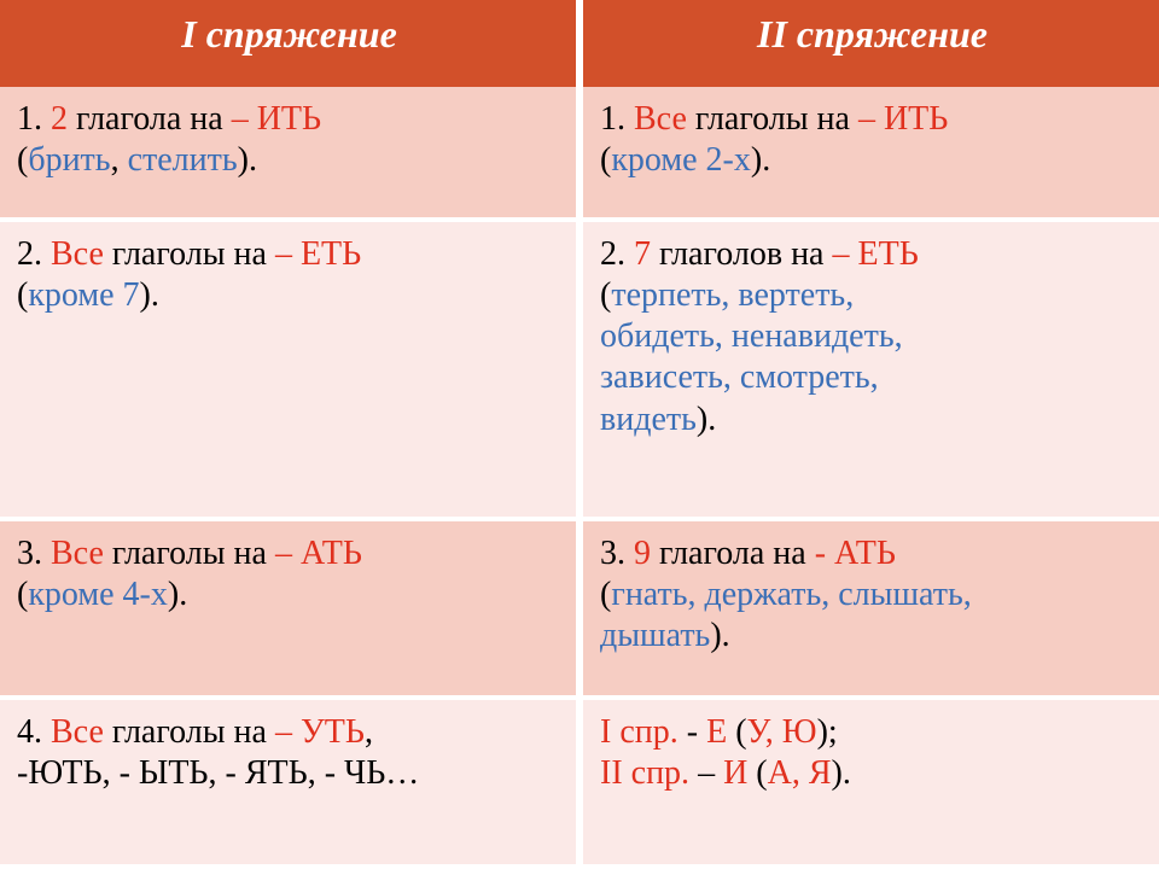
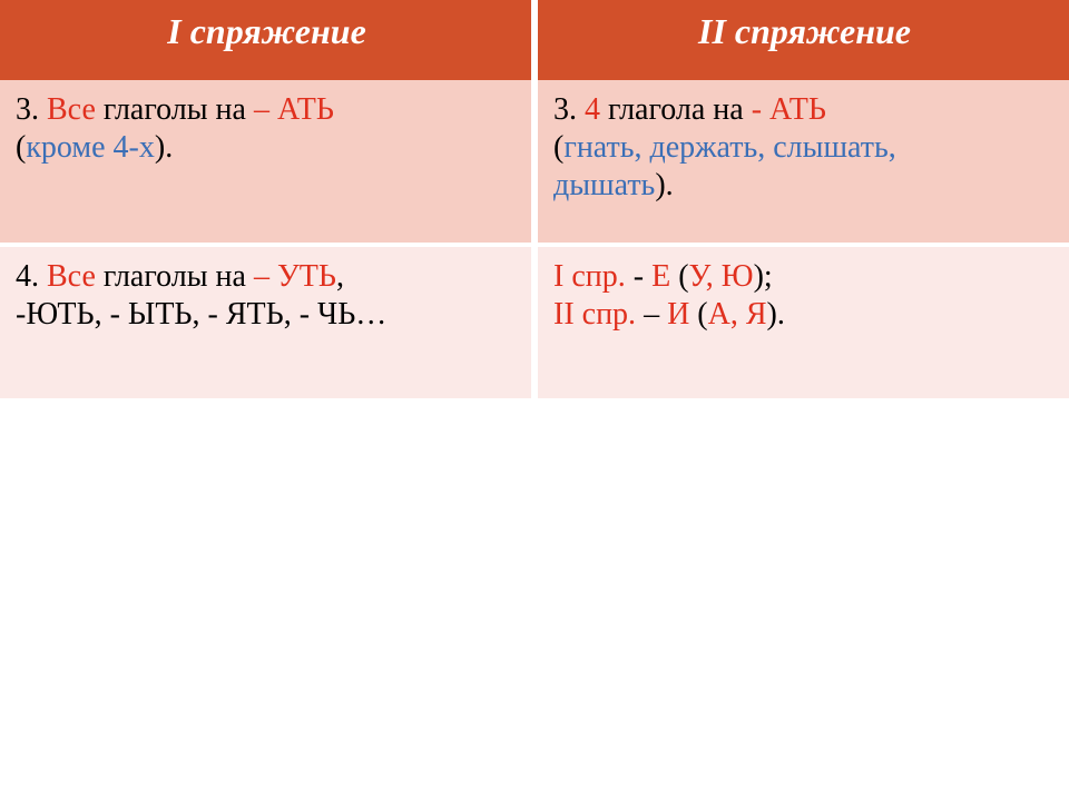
  I спряжение	II спряжение
- 1. 2 глагола на – ИТЬ (брить, стелить).	1. Все глаголы на – ИТЬ (кроме 2-х).
- 2. Все глаголы на – ЕТЬ (кроме 7).	2. 7 глаголов на – ЕТЬ (терпеть, вертеть, обидеть, ненавидеть, зависеть, смотреть, видеть).
- 3. Все глаголы на – АТЬ (кроме 4-х).	3. 9 глагола на - АТЬ (гнать, держать, слышать, дышать).
+ 3. Все глаголы на – АТЬ (кроме 4-х).	3. 4 глагола на - АТЬ (гнать, держать, слышать, дышать).
  4. Все глаголы на – УТЬ, -ЮТЬ, - ЫТЬ, - ЯТЬ, - ЧЬ…	I спр. - Е (У, Ю); II спр. – И (А, Я).
